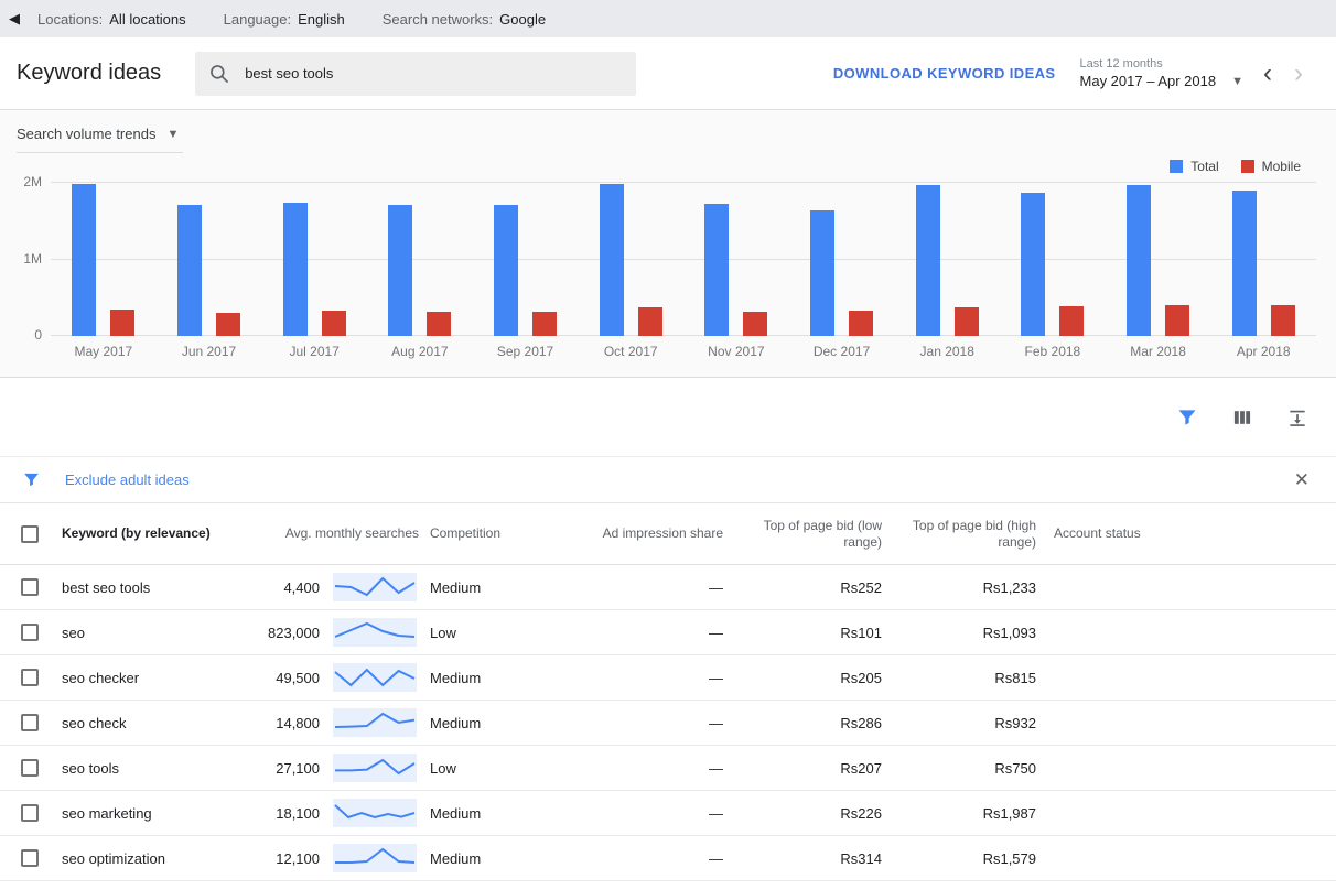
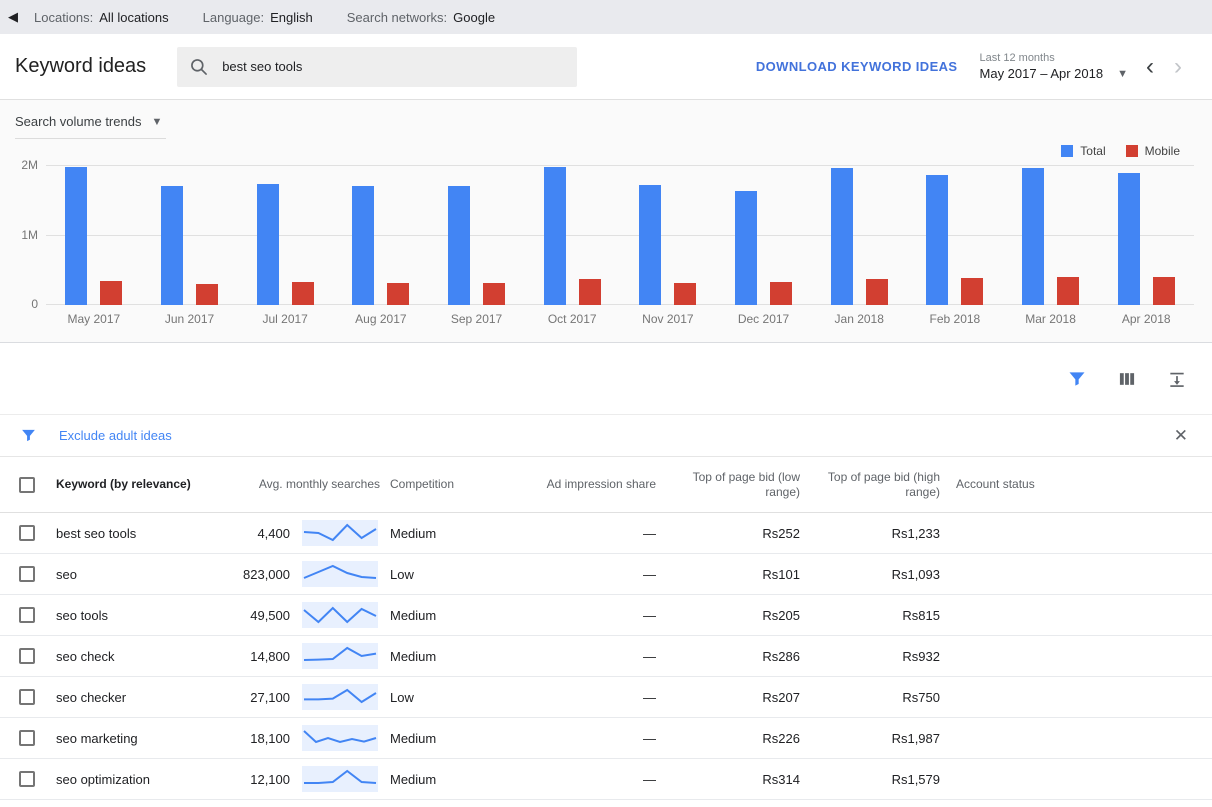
  ◀
  Locations:
  All locations
  Language:
  English
  Search networks:
  Google
  Keyword ideas
  best seo tools
  DOWNLOAD KEYWORD IDEAS
  Last 12 months
  May 2017 – Apr 2018
  ▼
  ‹
  ›
  Search volume trends
  ▼
  Total
  Mobile
  2M
  1M
  0
  May 2017
  Jun 2017
  Jul 2017
  Aug 2017
  Sep 2017
  Oct 2017
  Nov 2017
  Dec 2017
  Jan 2018
  Feb 2018
  Mar 2018
  Apr 2018
  Exclude adult ideas
  ✕
  Keyword (by relevance)
  Avg. monthly searches
  Competition
  Ad impression share
  Top of page bid (low range)
  Top of page bid (high range)
  Account status
  best seo tools
  4,400
  Medium
  —
  Rs252
  Rs1,233
  seo
  823,000
  Low
  —
  Rs101
  Rs1,093
- seo checker
+ seo tools
  49,500
  Medium
  —
  Rs205
  Rs815
  seo check
  14,800
  Medium
  —
  Rs286
  Rs932
- seo tools
+ seo checker
  27,100
  Low
  —
  Rs207
  Rs750
  seo marketing
  18,100
  Medium
  —
  Rs226
  Rs1,987
  seo optimization
  12,100
  Medium
  —
  Rs314
  Rs1,579
